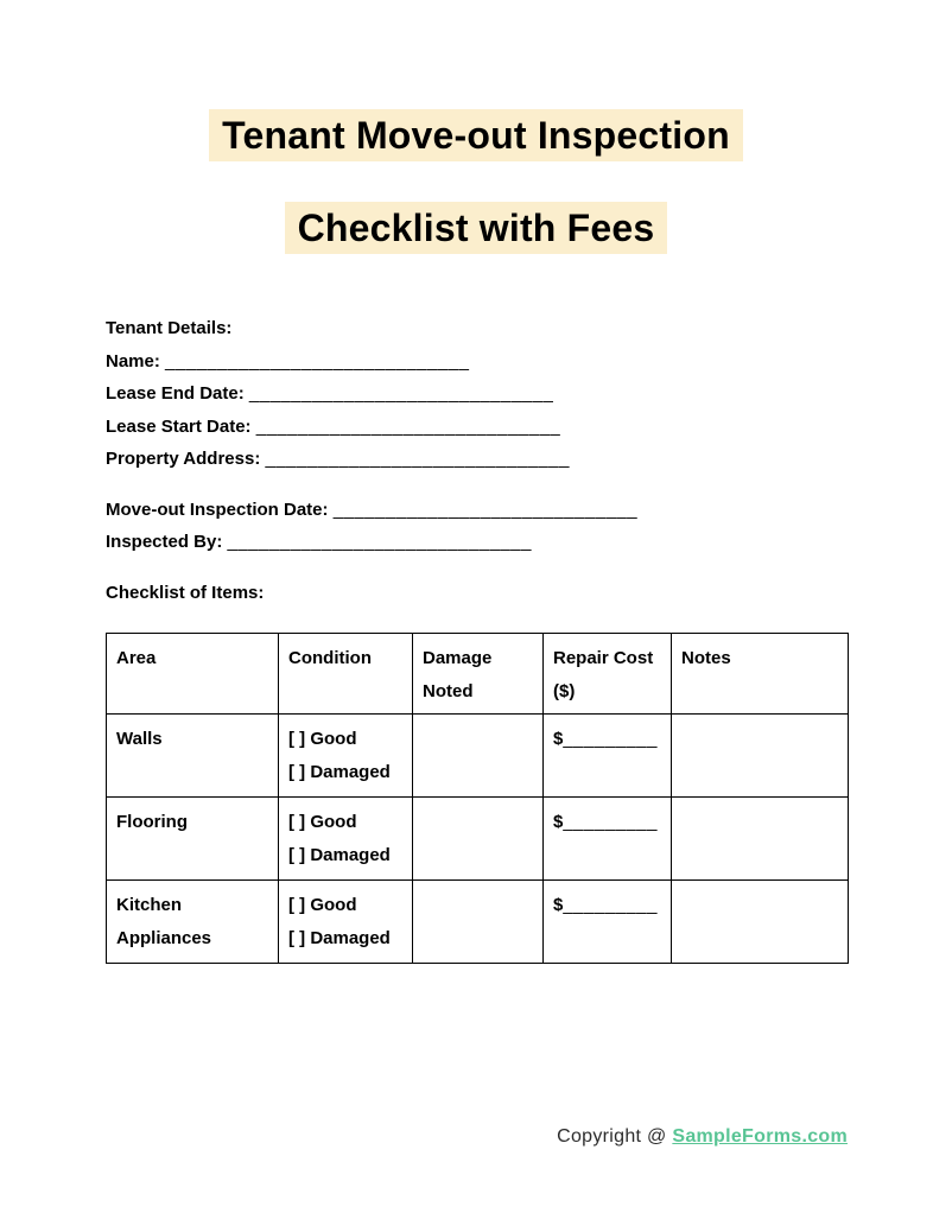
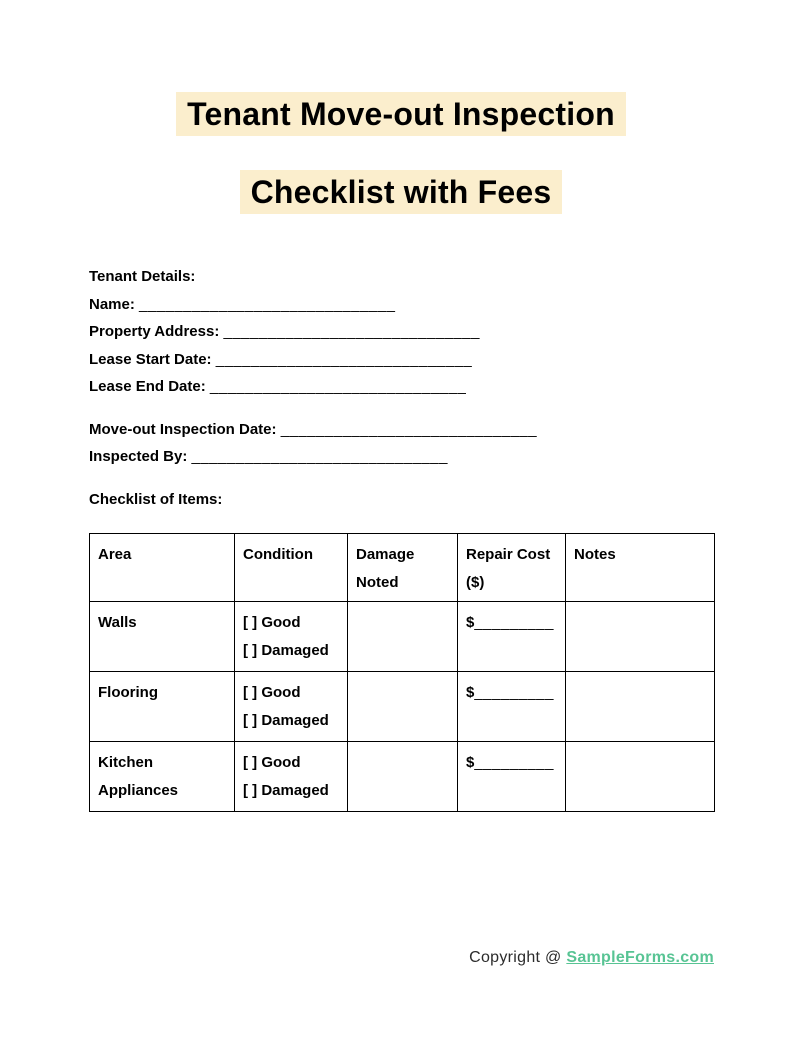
  Tenant Move-out Inspection
  Checklist with Fees
  Tenant Details:
  Name: _____________________________
- Lease End Date: _____________________________
+ Property Address: _____________________________
  Lease Start Date: _____________________________
- Property Address: _____________________________
+ Lease End Date: _____________________________
  Move-out Inspection Date: _____________________________
  Inspected By: _____________________________
  Checklist of Items:
  Area	Condition	Damage Noted	Repair Cost ($)	Notes
  Walls	[ ] Good [ ] Damaged		$_________
  Flooring	[ ] Good [ ] Damaged		$_________
  Kitchen Appliances	[ ] Good [ ] Damaged		$_________
  Copyright @ SampleForms.com
